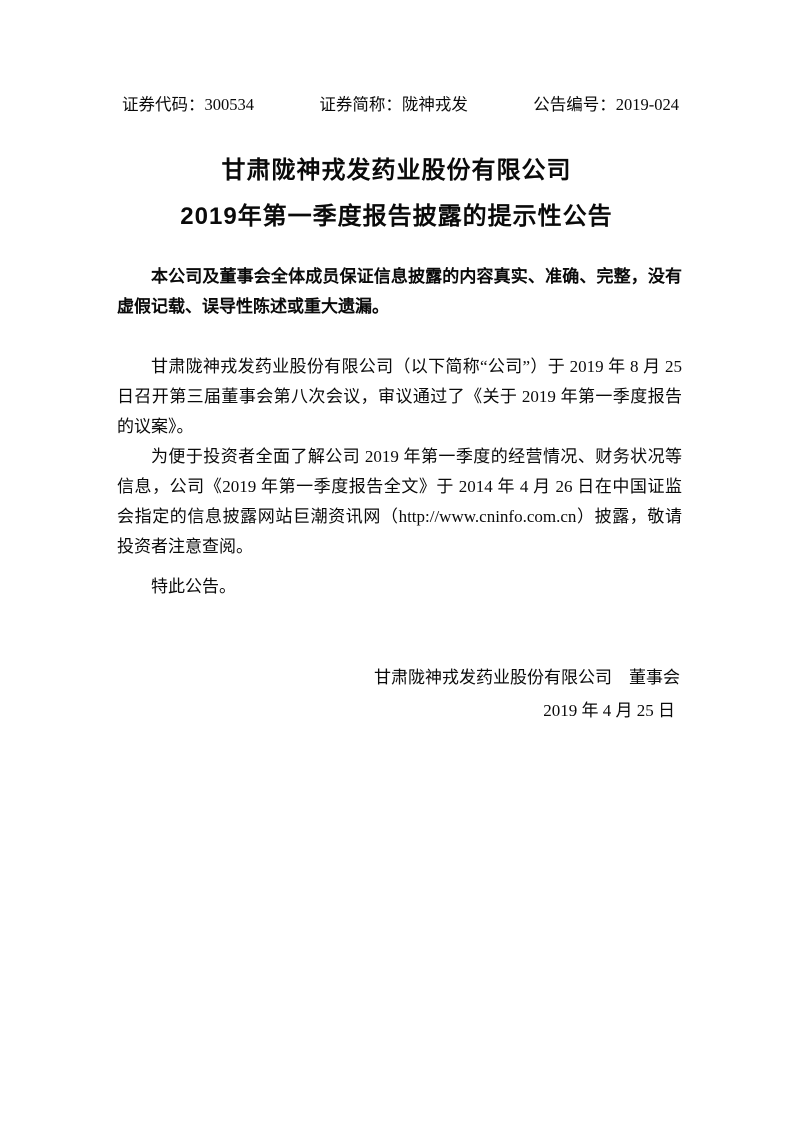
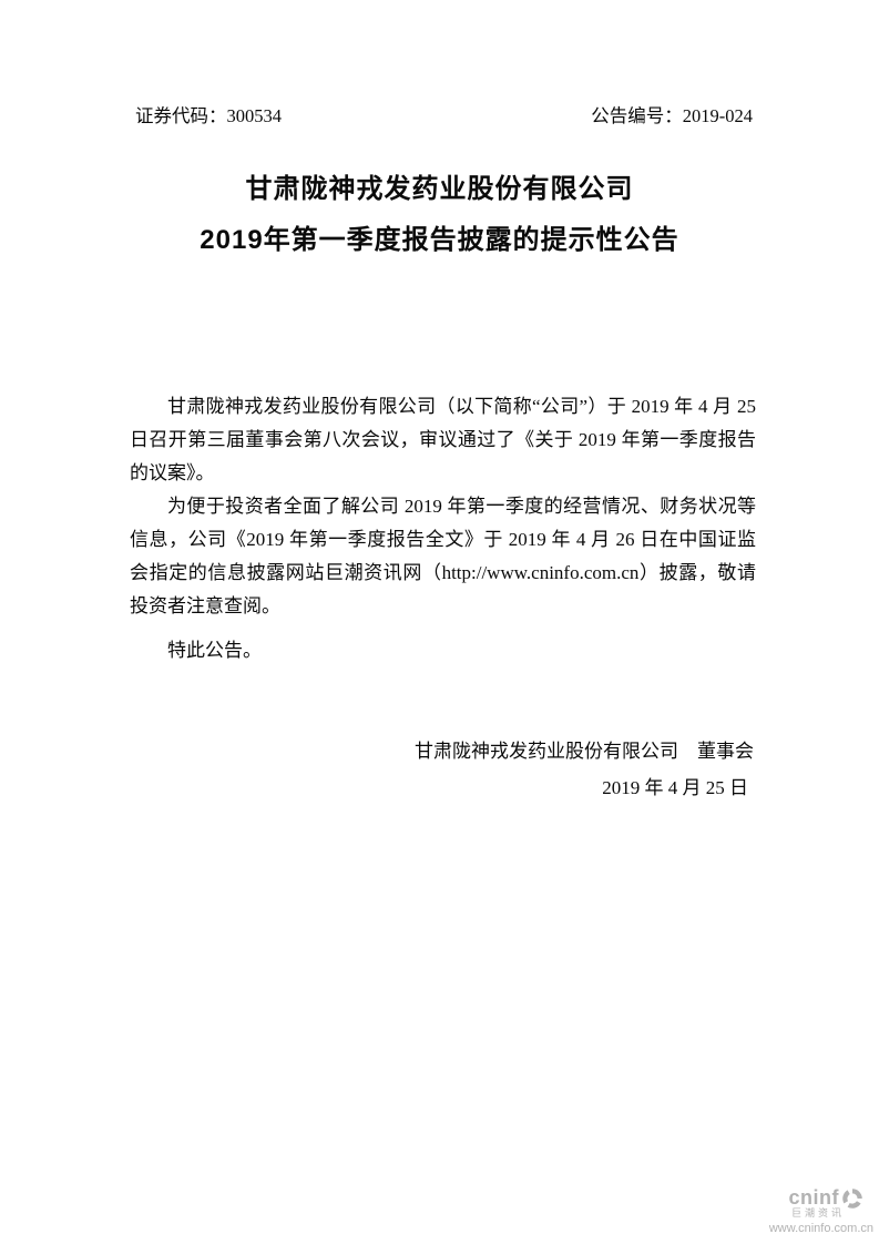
  证券代码：300534
- 证券简称：陇神戎发
  公告编号：2019-024
  甘肃陇神戎发药业股份有限公司
  2019年第一季度报告披露的提示性公告
- 本公司及董事会全体成员保证信息披露的内容真实、准确、完整，没有虚假记载、误导性陈述或重大遗漏。
- 甘肃陇神戎发药业股份有限公司（以下简称“公司”）于 2019 年 8 月 25 日召开第三届董事会第八次会议，审议通过了《关于 2019 年第一季度报告的议案》。
+ 甘肃陇神戎发药业股份有限公司（以下简称“公司”）于 2019 年 4 月 25 日召开第三届董事会第八次会议，审议通过了《关于 2019 年第一季度报告的议案》。
- 为便于投资者全面了解公司 2019 年第一季度的经营情况、财务状况等信息，公司《2019 年第一季度报告全文》于 2014 年 4 月 26 日在中国证监会指定的信息披露网站巨潮资讯网（http://www.cninfo.com.cn）披露，敬请投资者注意查阅。
+ 为便于投资者全面了解公司 2019 年第一季度的经营情况、财务状况等信息，公司《2019 年第一季度报告全文》于 2019 年 4 月 26 日在中国证监会指定的信息披露网站巨潮资讯网（http://www.cninfo.com.cn）披露，敬请投资者注意查阅。
  特此公告。
  甘肃陇神戎发药业股份有限公司 董事会
  2019 年 4 月 25 日
+ cninf
+ 巨潮资讯
+ www.cninfo.com.cn
